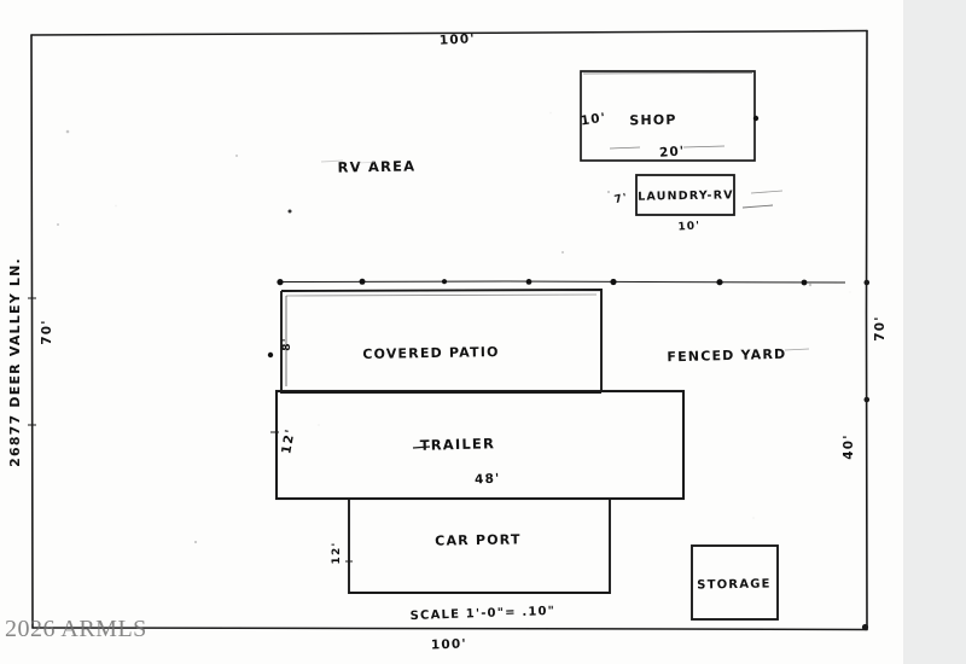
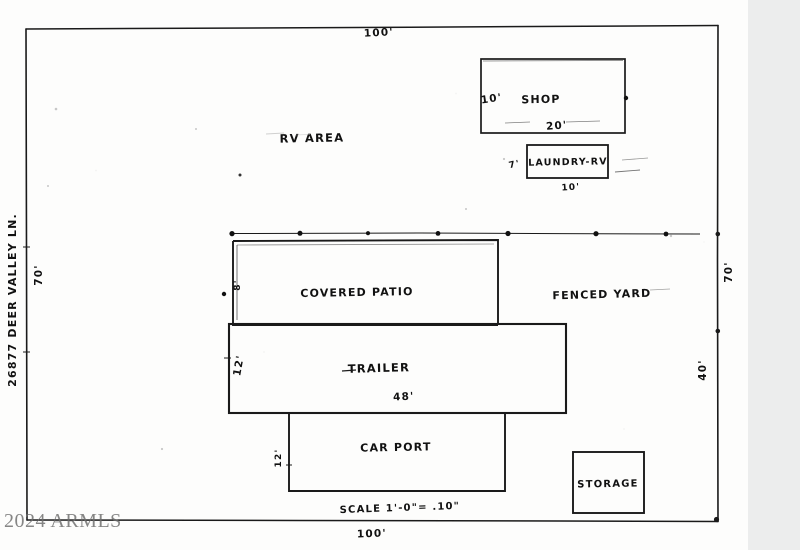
- 2026 ARMLS
+ 2024 ARMLS
